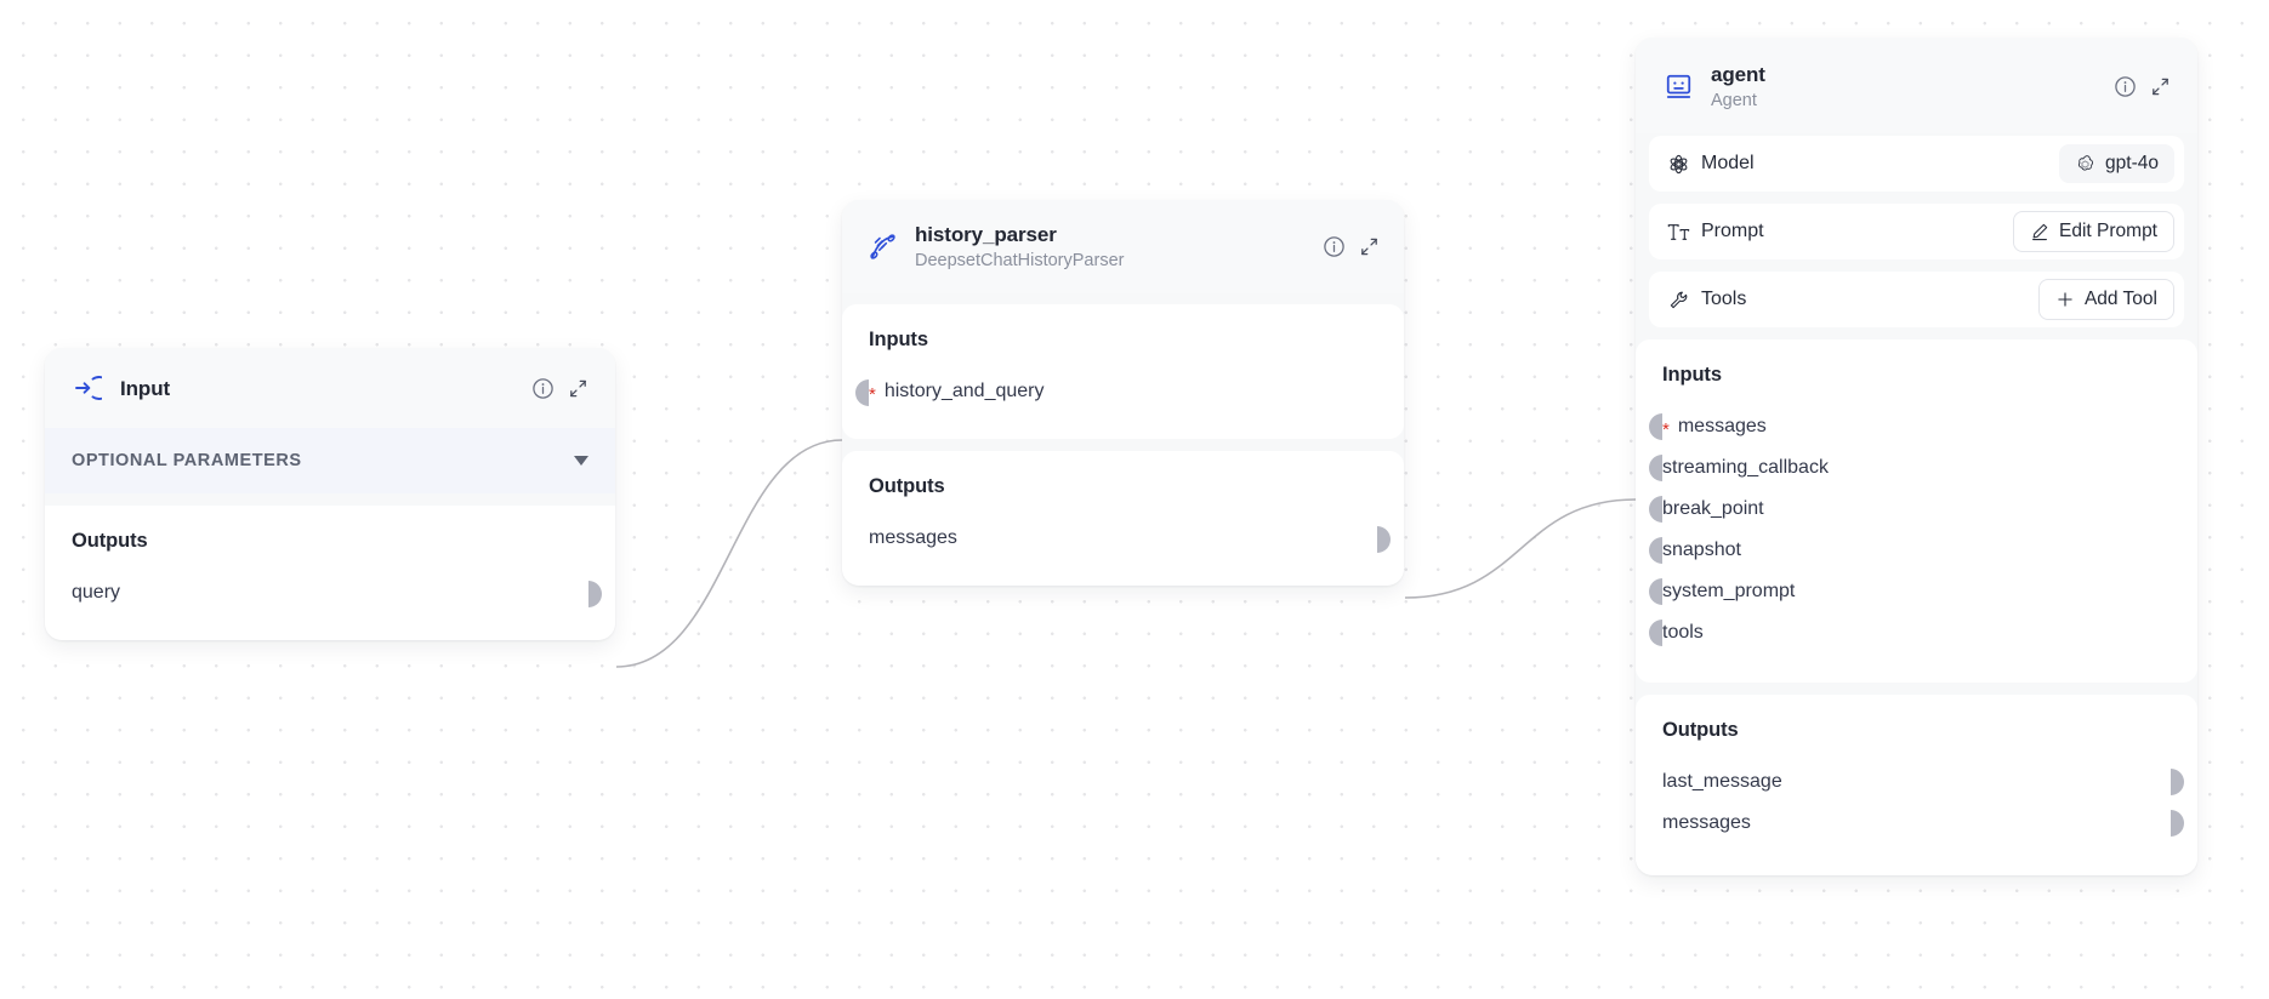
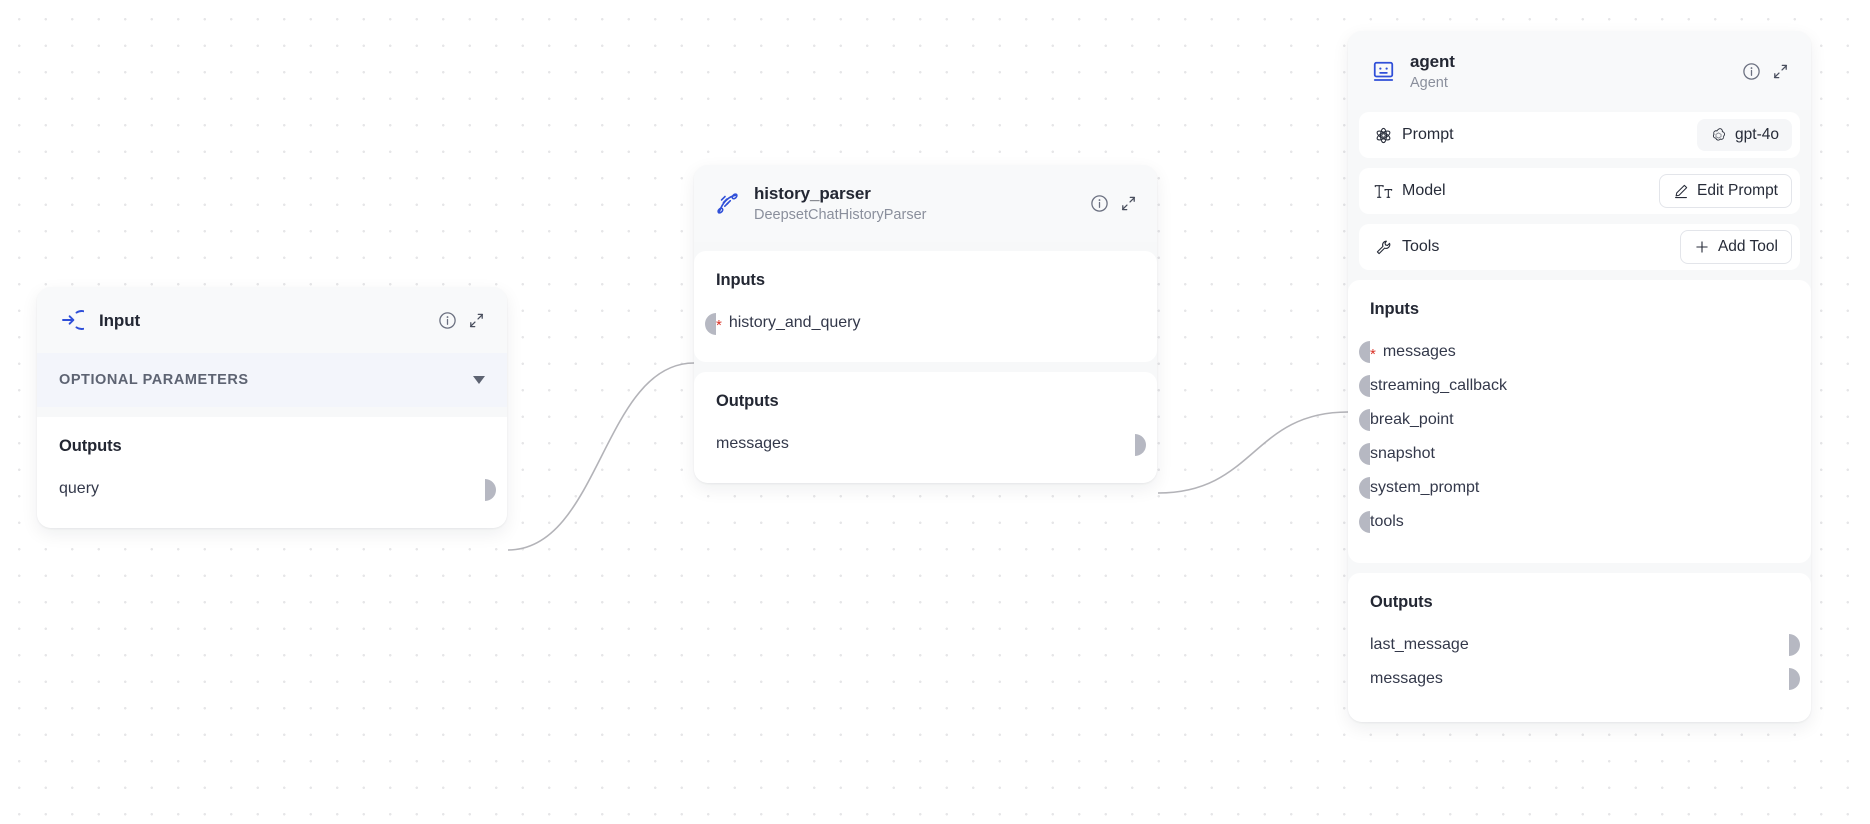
  Input
  OPTIONAL PARAMETERS
  Outputs
  query
  history_parser
  DeepsetChatHistoryParser
  Inputs
  *
  history_and_query
  Outputs
  messages
  agent
  Agent
- Model
+ Prompt
  gpt-4o
- Prompt
+ Model
  Edit Prompt
  Tools
  Add Tool
  Inputs
  *
  messages
  streaming_callback
  break_point
  snapshot
  system_prompt
  tools
  Outputs
  last_message
  messages
